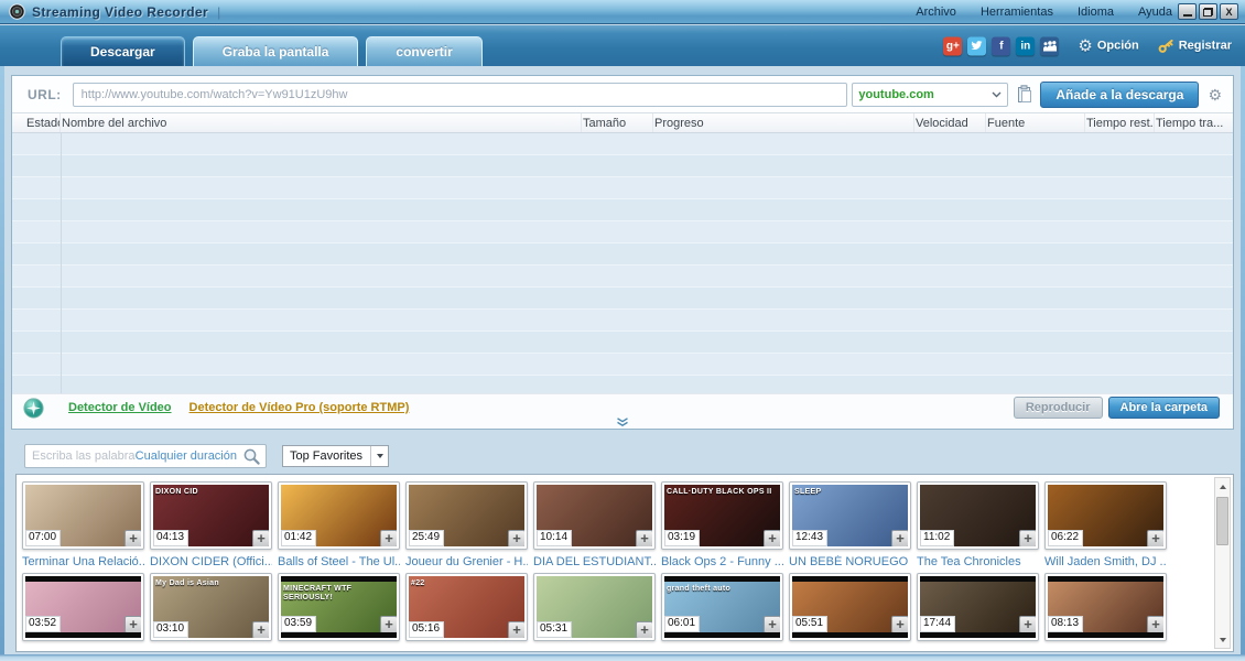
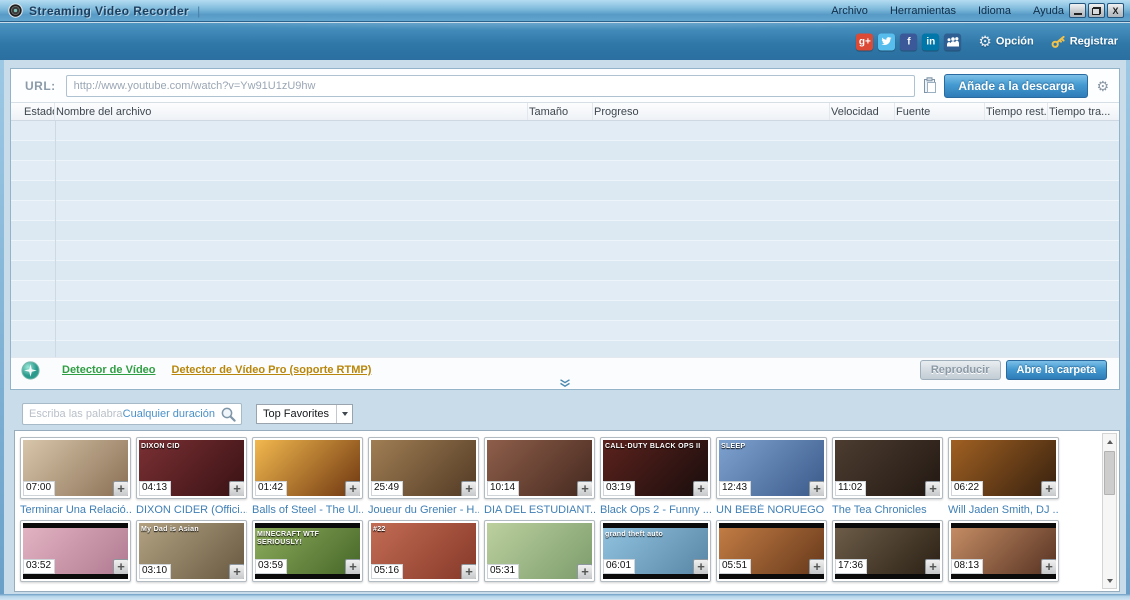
  Streaming Video Recorder
  |
  Archivo
  Herramientas
  Idioma
  Ayuda
  X
- Descargar
- Graba la pantalla
- convertir
  g+
  f
  in
  ⚙
  Opción
  Registrar
  URL:
  http://www.youtube.com/watch?v=Yw91U1zU9hw
- youtube.com
  Añade a la descarga
  ⚙
  Estad
  Nombre del archivo
  Tamaño
  Progreso
  Velocidad
  Fuente
  Tiempo rest.
  Tiempo tra...
  Detector de Vídeo
  Detector de Vídeo Pro (soporte RTMP)
  Reproducir
  Abre la carpeta
  Escriba las palabra
  Cualquier duración
  Top Favorites
  07:00
  +
  Terminar Una Relació..
  04:13
  +
  DIXON CIDER (Offici..
  01:42
  +
  Balls of Steel - The Ul..
  25:49
  +
  Joueur du Grenier - H..
  10:14
  +
  DIA DEL ESTUDIANT..
  03:19
  +
  Black Ops 2 - Funny ...
  12:43
  +
  UN BEBÉ NORUEGO
  11:02
  +
  The Tea Chronicles
  06:22
  +
  Will Jaden Smith, DJ ..
  03:52
  +
  03:10
  +
  03:59
  +
  05:16
  +
  05:31
  +
  06:01
  +
  05:51
  +
- 17:44
+ 17:36
  +
  08:13
  +
